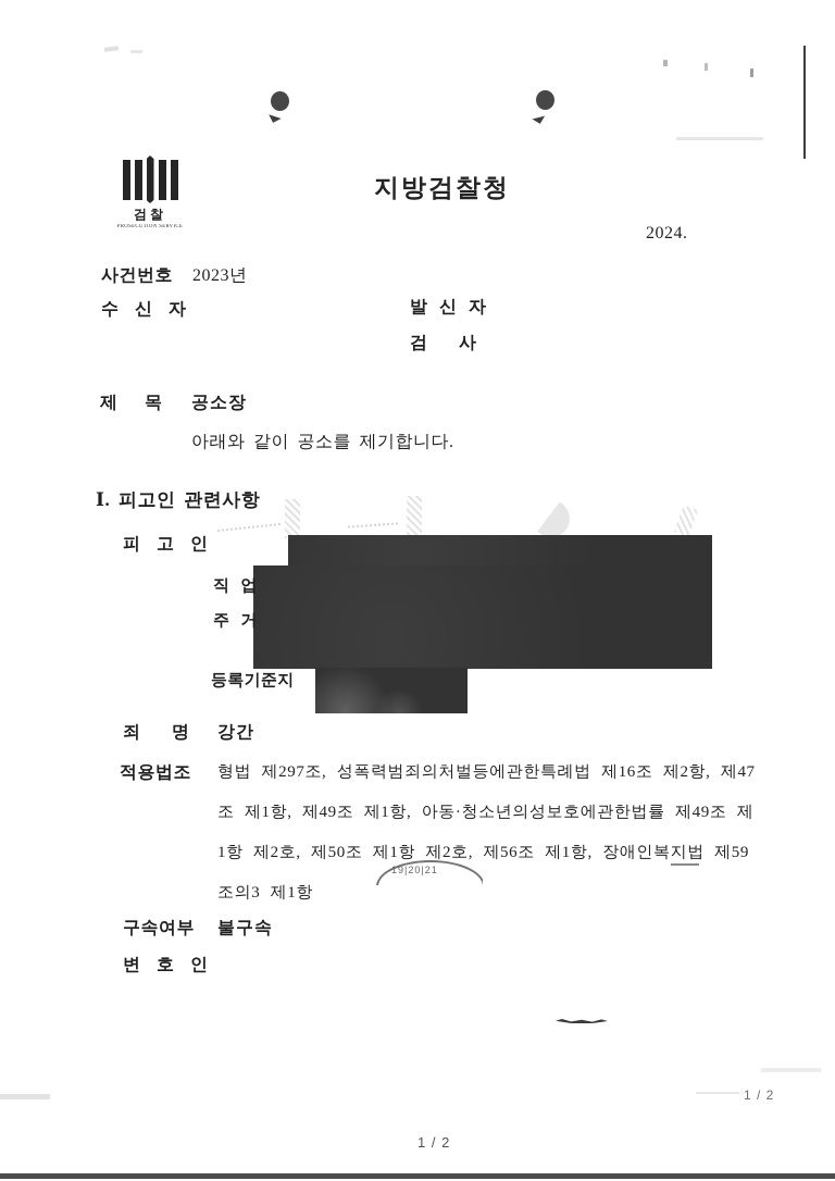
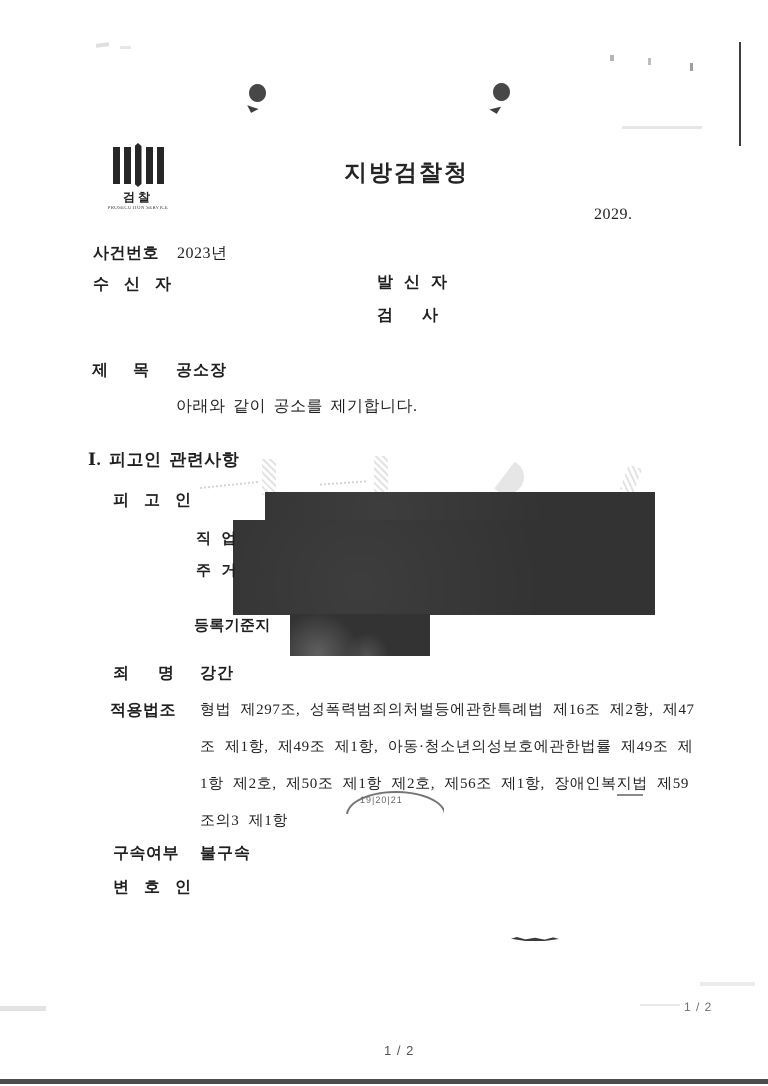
  검찰
  지방검찰청
- 2024.
+ 2029.
  사건번호
  2023년
  수 신 자
  발 신 자
  검 사
  제 목
  공소장
  아래와 같이 공소를 제기합니다.
  Ⅰ. 피고인 관련사항
  피 고 인
  직 업
  주 거
  등록기준지
  죄 명
  강간
  적용법조
  형법 제297조, 성폭력범죄의처벌등에관한특례법 제16조 제2항, 제47
  조 제1항, 제49조 제1항, 아동·청소년의성보호에관한법률 제49조 제
  1항 제2호, 제50조 제1항 제2호, 제56조 제1항, 장애인복지법 제59
  조의3 제1항
  19|20|21
  구속여부
  불구속
  변 호 인
  1 / 2
  1 / 2
